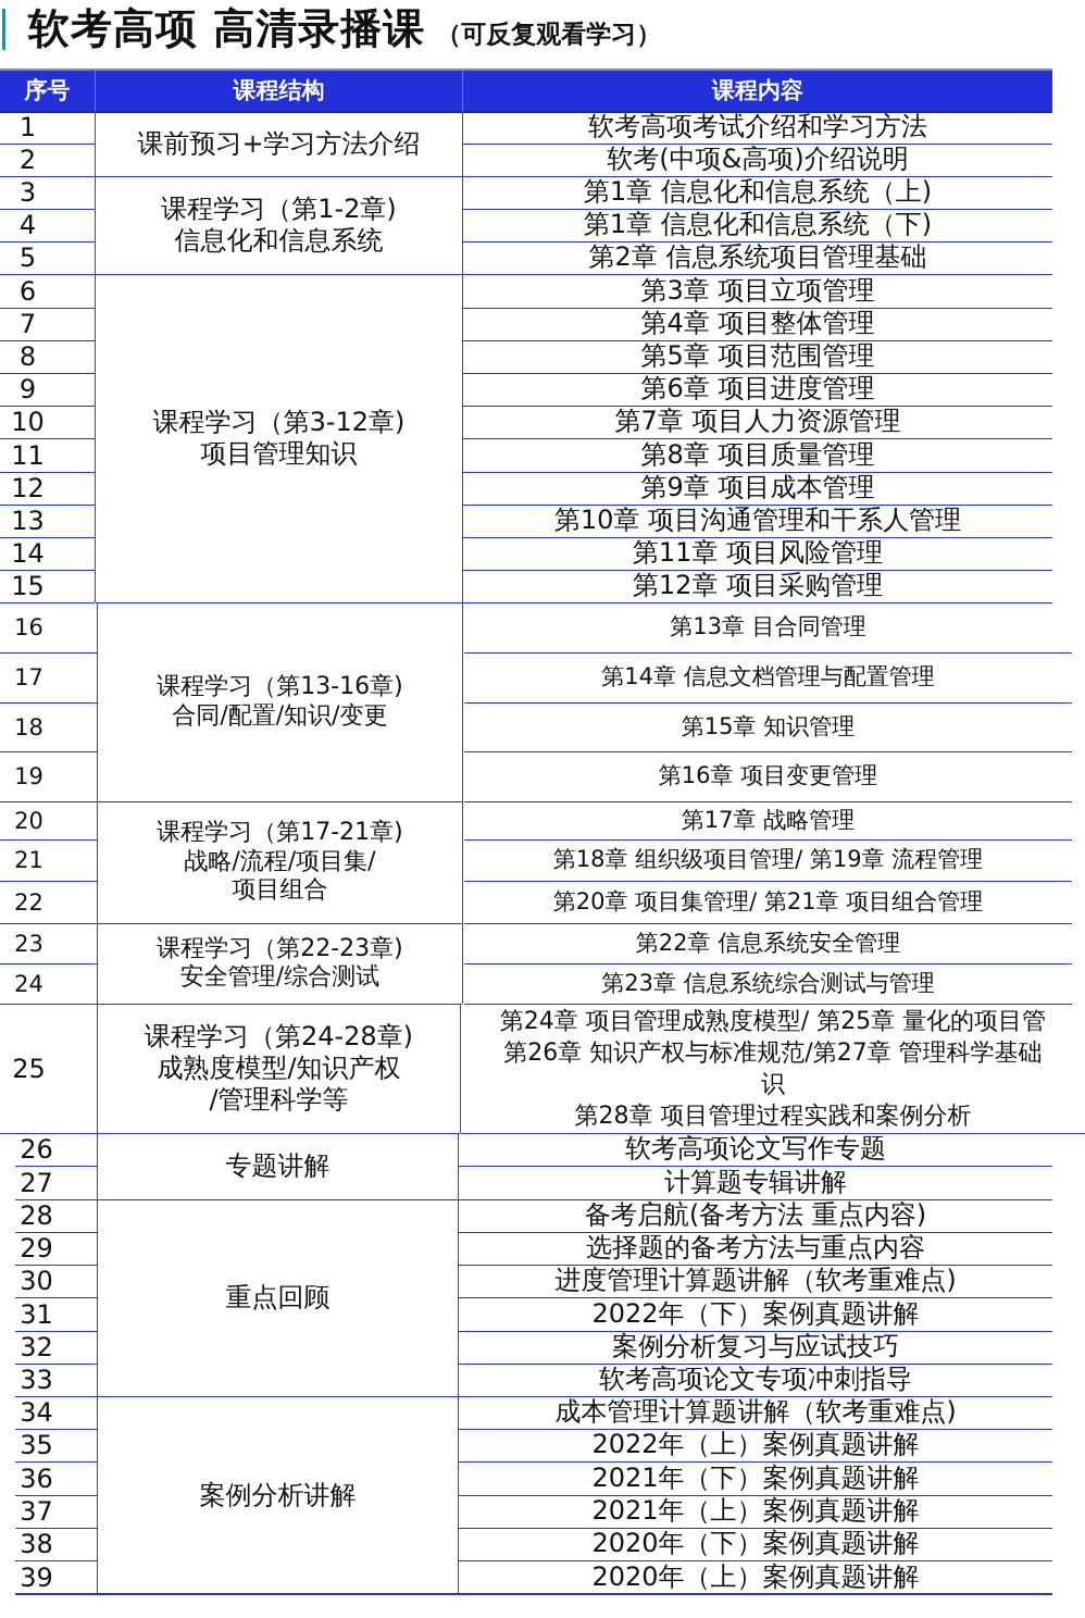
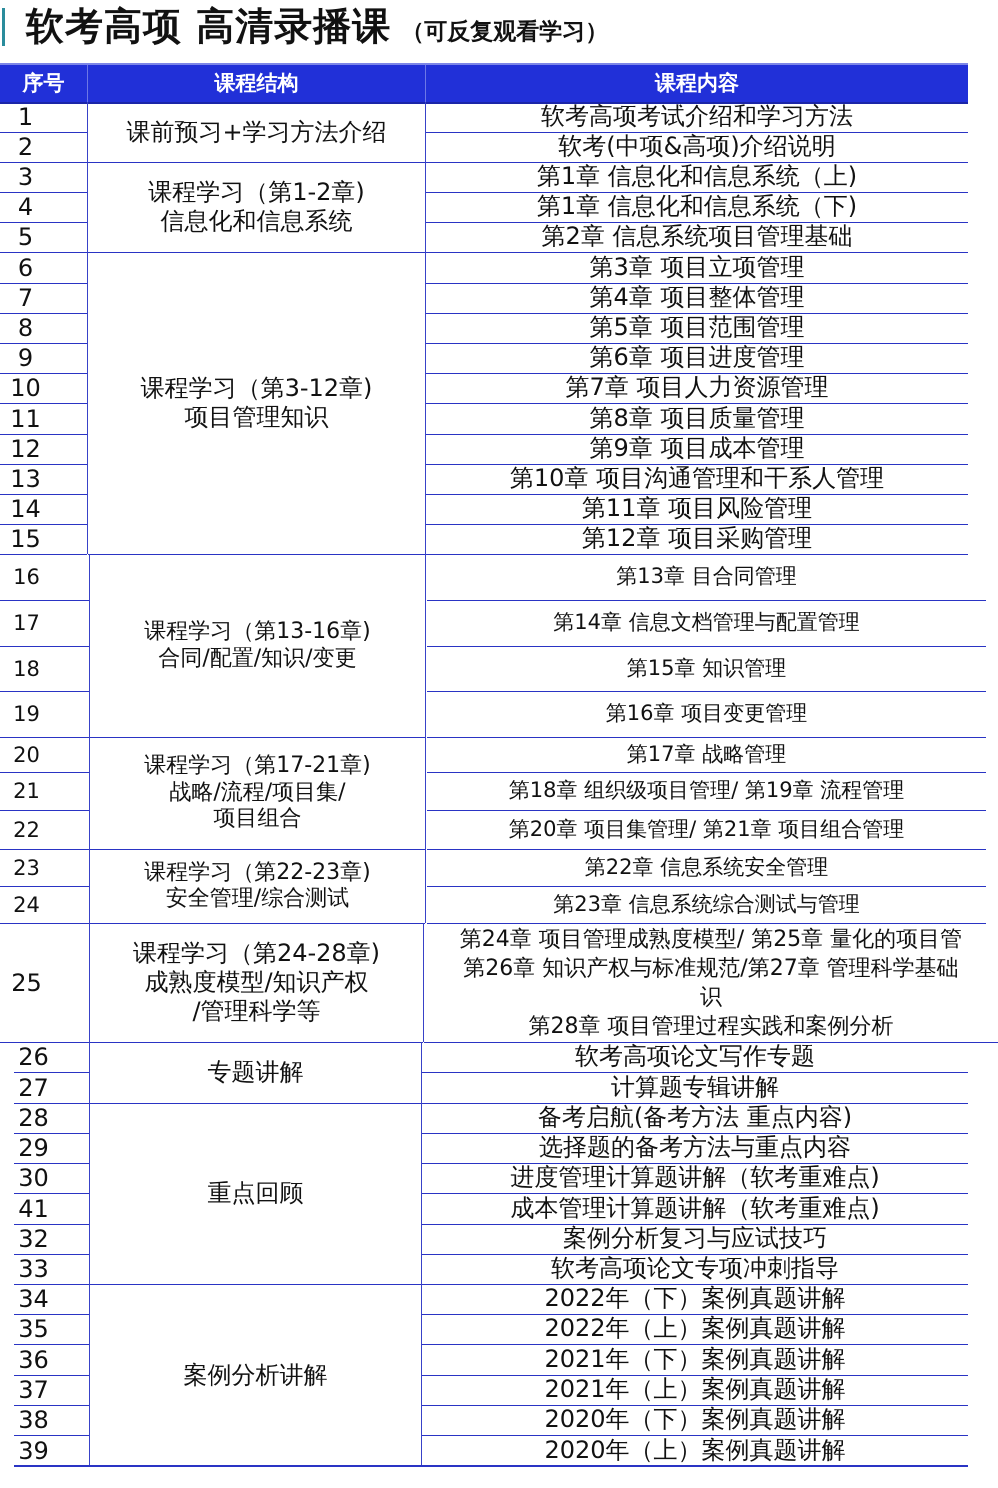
  软考高项 高清录播课 （可反复观看学习）
  序号
  课程结构
  课程内容
  1
  软考高项考试介绍和学习方法
  2
  软考(中项&高项)介绍说明
  3
  第1章 信息化和信息系统（上)
  4
  第1章 信息化和信息系统（下)
  5
  第2章 信息系统项目管理基础
  6
  第3章 项目立项管理
  7
  第4章 项目整体管理
  8
  第5章 项目范围管理
  9
  第6章 项目进度管理
  10
  第7章 项目人力资源管理
  11
  第8章 项目质量管理
  12
  第9章 项目成本管理
  13
  第10章 项目沟通管理和干系人管理
  14
  第11章 项目风险管理
  15
  第12章 项目采购管理
  16
  第13章 目合同管理
  17
  第14章 信息文档管理与配置管理
  18
  第15章 知识管理
  19
  第16章 项目变更管理
  20
  第17章 战略管理
  21
  第18章 组织级项目管理/ 第19章 流程管理
  22
  第20章 项目集管理/ 第21章 项目组合管理
  23
  第22章 信息系统安全管理
  24
  第23章 信息系统综合测试与管理
  25
  第24章 项目管理成熟度模型/ 第25章 量化的项目管
  第26章 知识产权与标准规范/第27章 管理科学基础
  识
  第28章 项目管理过程实践和案例分析
  26
  软考高项论文写作专题
  27
  计算题专辑讲解
  28
  备考启航(备考方法 重点内容)
  29
  选择题的备考方法与重点内容
  30
  进度管理计算题讲解（软考重难点)
- 31
+ 41
- 2022年（下）案例真题讲解
+ 成本管理计算题讲解（软考重难点)
  32
  案例分析复习与应试技巧
  33
  软考高项论文专项冲刺指导
  34
- 成本管理计算题讲解（软考重难点)
+ 2022年（下）案例真题讲解
  35
  2022年（上）案例真题讲解
  36
  2021年（下）案例真题讲解
  37
  2021年（上）案例真题讲解
  38
  2020年（下）案例真题讲解
  39
  2020年（上）案例真题讲解
  课前预习+学习方法介绍
  课程学习（第1-2章)
  信息化和信息系统
  课程学习（第3-12章)
  项目管理知识
  课程学习（第13-16章)
  合同/配置/知识/变更
  课程学习（第17-21章)
  战略/流程/项目集/
  项目组合
  课程学习（第22-23章)
  安全管理/综合测试
  课程学习（第24-28章)
  成熟度模型/知识产权
  /管理科学等
  专题讲解
  重点回顾
  案例分析讲解
